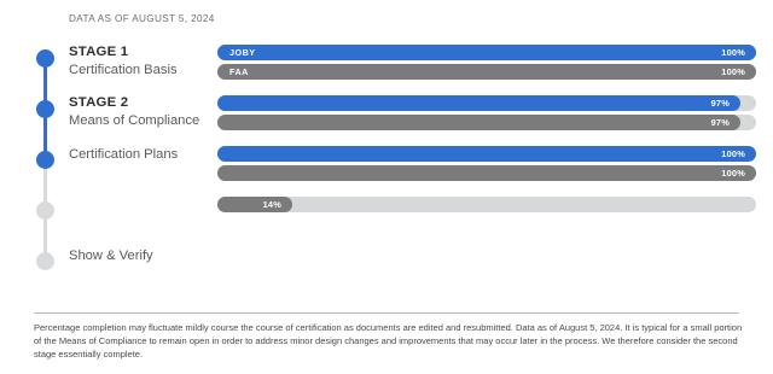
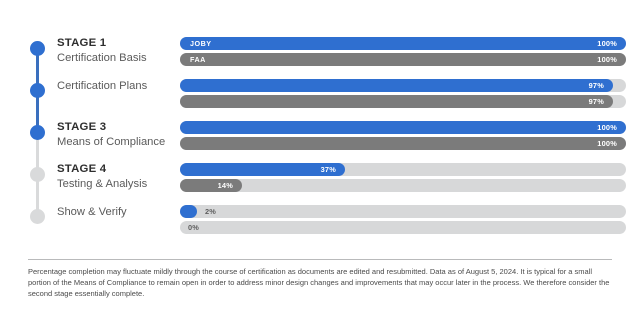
- DATA AS OF AUGUST 5, 2024
  STAGE 1
  Certification Basis
  JOBY
  100%
  FAA
  100%
- STAGE 2
- Means of Compliance
+ Certification Plans
  97%
  97%
+ STAGE 3
- Certification Plans
+ Means of Compliance
  100%
  100%
+ STAGE 4
+ Testing & Analysis
+ 37%
  14%
  Show & Verify
+ 2%
+ 0%
- Percentage completion may fluctuate mildly course the course of certification as documents are edited and resubmitted. Data as of August 5, 2024. It is typical for a small portion of the Means of Compliance to remain open in order to address minor design changes and improvements that may occur later in the process. We therefore consider the second stage essentially complete.
+ Percentage completion may fluctuate mildly through the course of certification as documents are edited and resubmitted. Data as of August 5, 2024. It is typical for a small portion of the Means of Compliance to remain open in order to address minor design changes and improvements that may occur later in the process. We therefore consider the second stage essentially complete.
